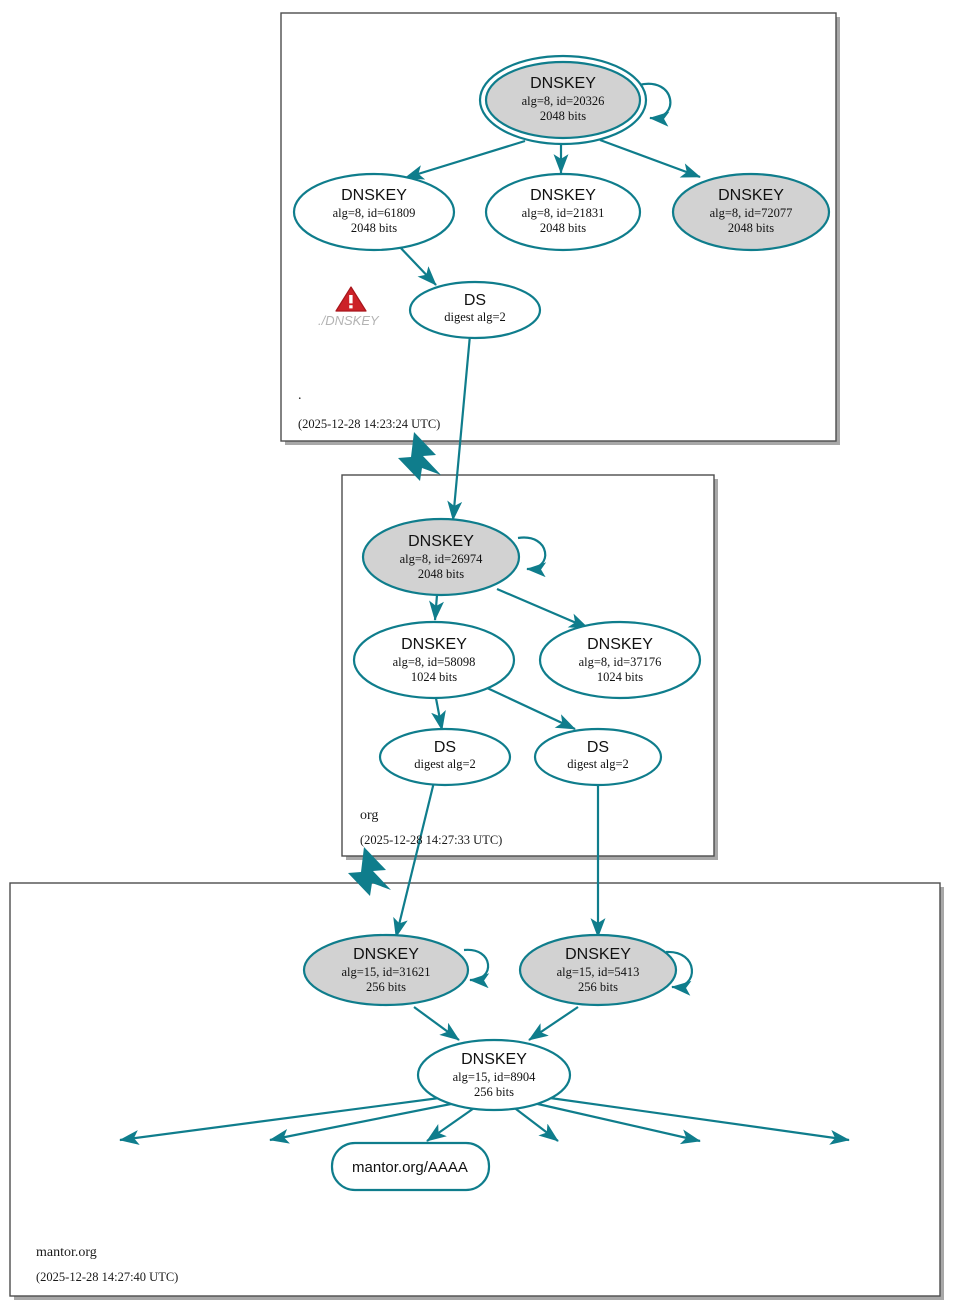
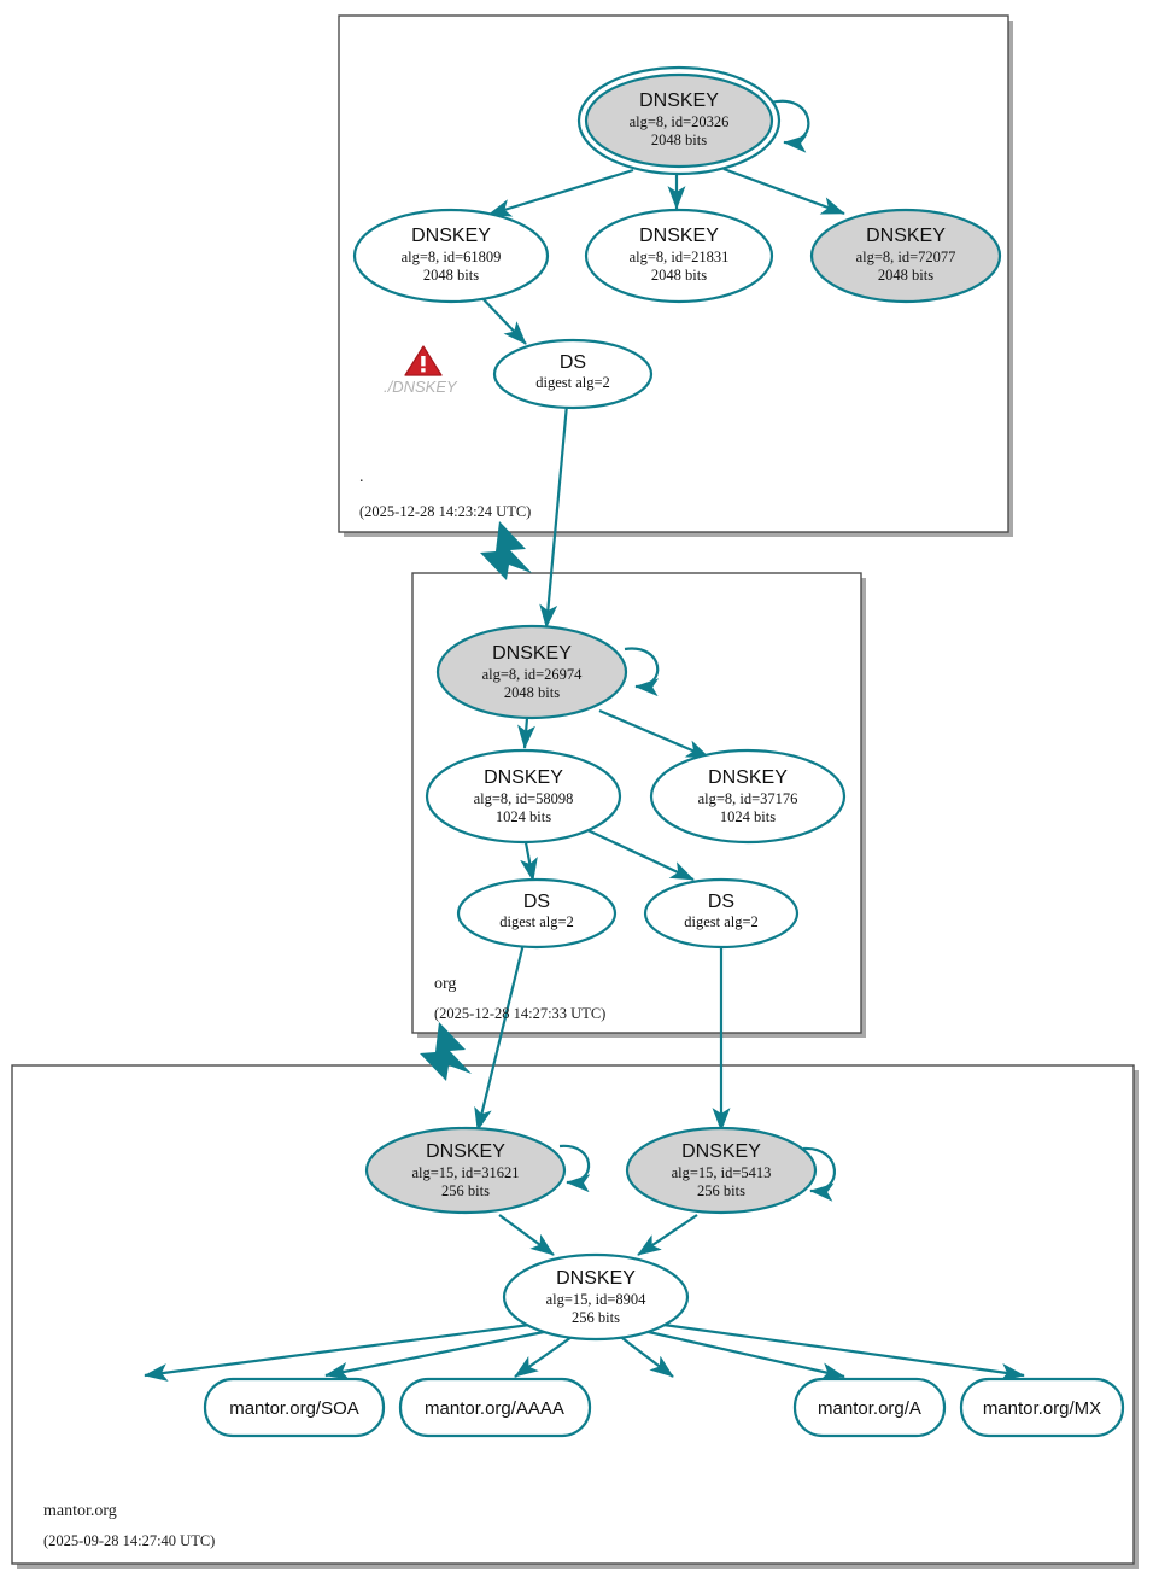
  DNSKEY
  alg=8, id=20326
  2048 bits
  DNSKEY
  alg=8, id=61809
  2048 bits
  DNSKEY
  alg=8, id=21831
  2048 bits
  DNSKEY
  alg=8, id=72077
  2048 bits
  DS
  digest alg=2
  ./DNSKEY
  .
  (2025-12-28 14:23:24 UTC)
  DNSKEY
  alg=8, id=26974
  2048 bits
  DNSKEY
  alg=8, id=58098
  1024 bits
  DNSKEY
  alg=8, id=37176
  1024 bits
  DS
  digest alg=2
  DS
  digest alg=2
  org
  (2025-12-28 14:27:33 UTC)
  DNSKEY
  alg=15, id=31621
  256 bits
  DNSKEY
  alg=15, id=5413
  256 bits
  DNSKEY
  alg=15, id=8904
  256 bits
+ mantor.org/SOA
  mantor.org/AAAA
+ mantor.org/A
+ mantor.org/MX
  mantor.org
- (2025-12-28 14:27:40 UTC)
+ (2025-09-28 14:27:40 UTC)
